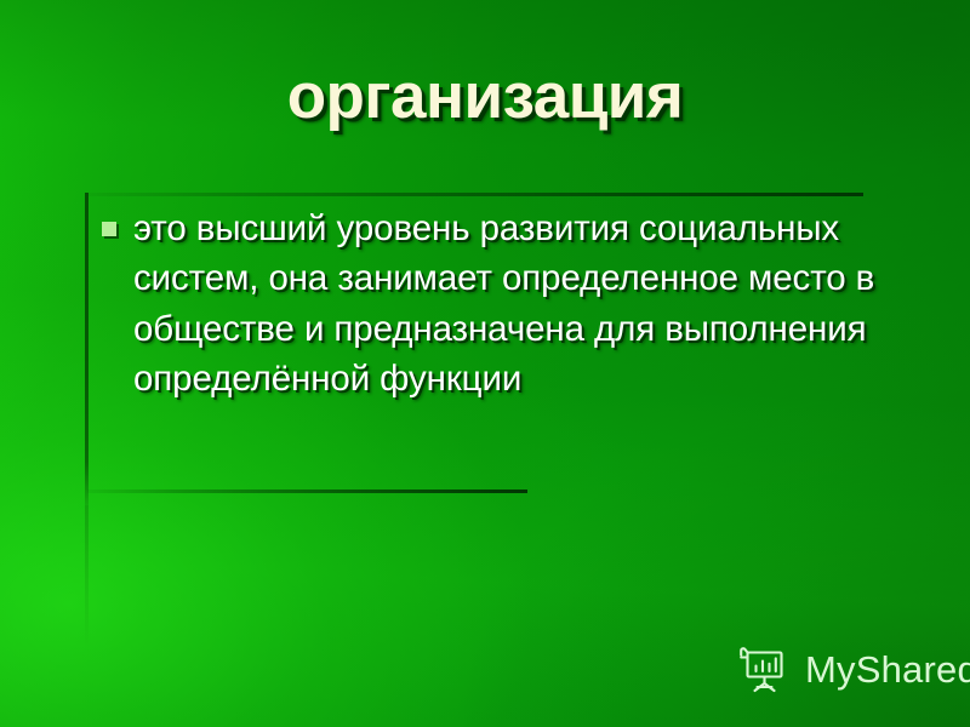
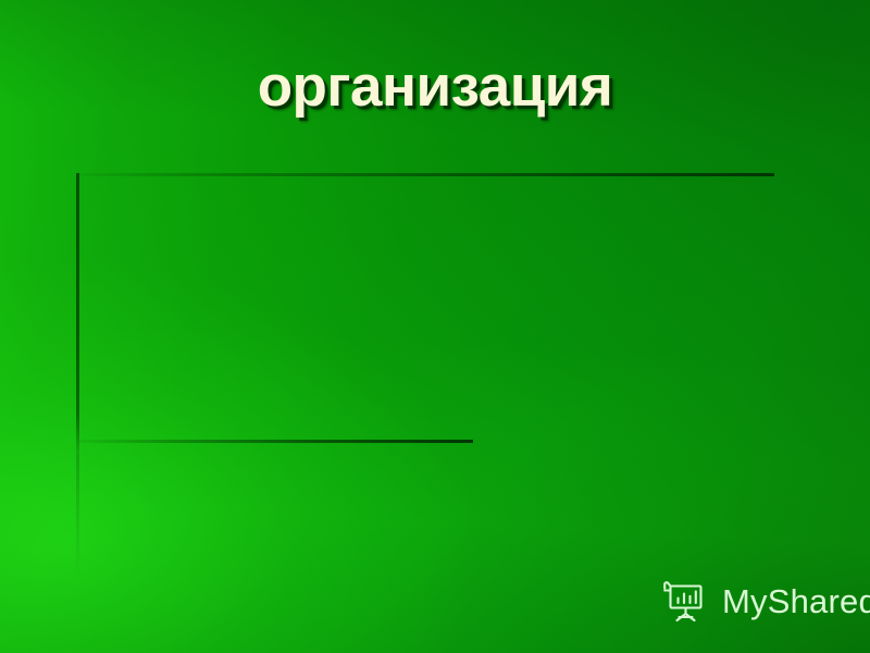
  организация
- это высший уровень развития социальных систем, она занимает определенное место в обществе и предназначена для выполнения определённой функции
  MyShared
